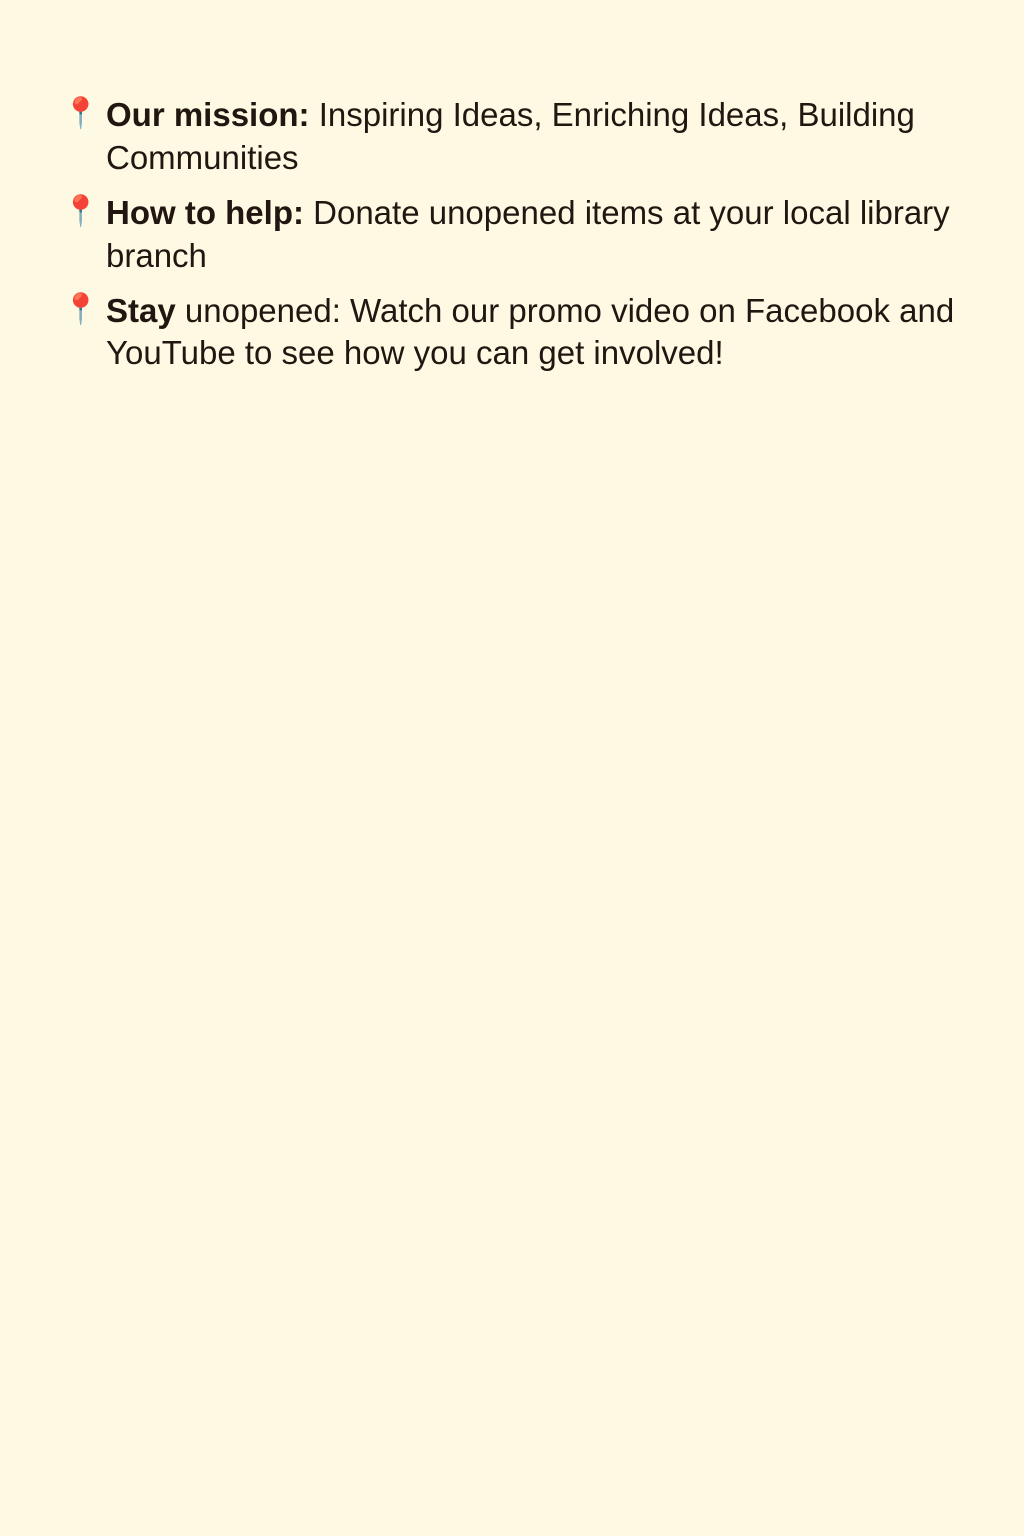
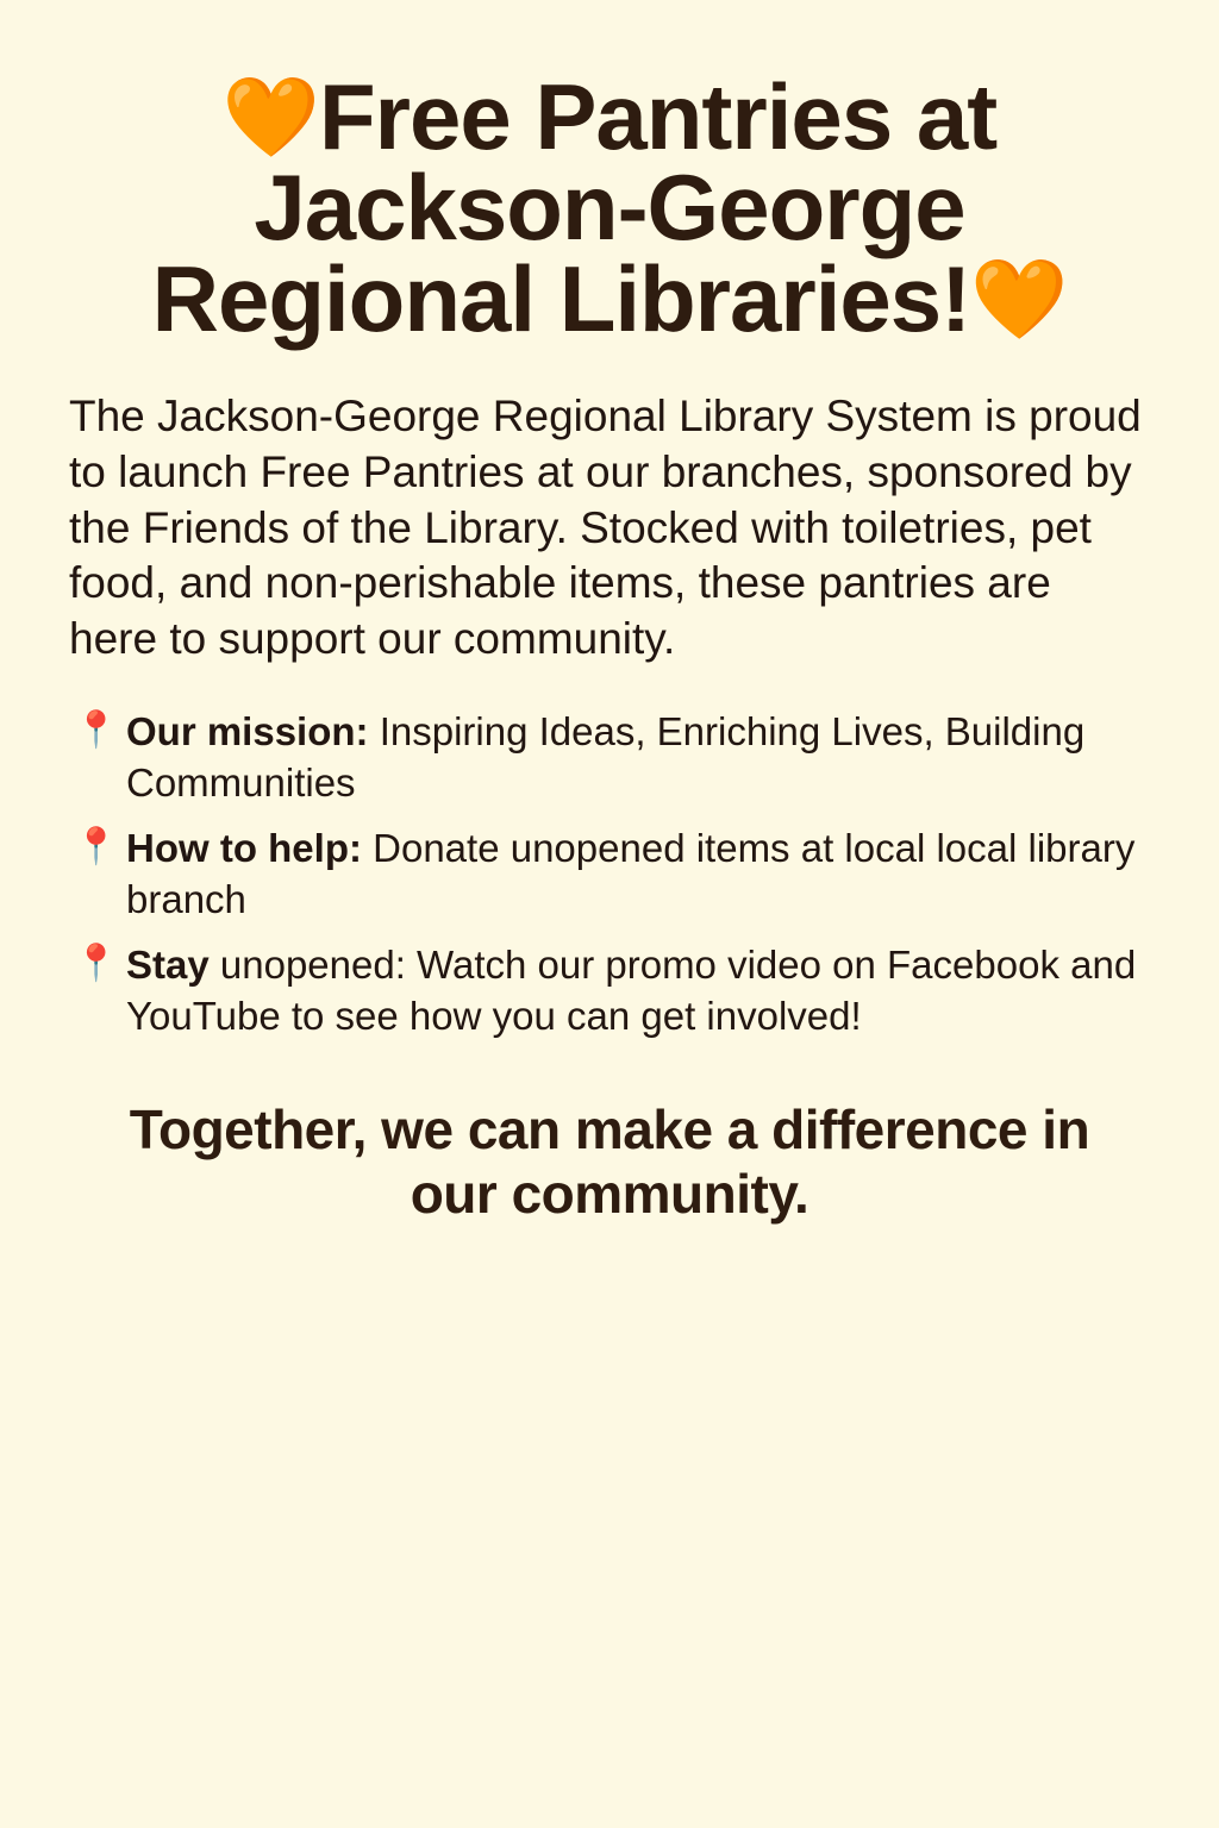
+ 🧡Free Pantries at Jackson-George Regional Libraries!🧡
+ The Jackson-George Regional Library System is proud to launch Free Pantries at our branches, sponsored by the Friends of the Library. Stocked with toiletries, pet food, and non-perishable items, these pantries are here to support our community.
  📍
- Our mission: Inspiring Ideas, Enriching Ideas, Building Communities
+ Our mission: Inspiring Ideas, Enriching Lives, Building Communities
  📍
- How to help: Donate unopened items at your local library branch
+ How to help: Donate unopened items at local local library branch
  📍
  Stay unopened: Watch our promo video on Facebook and YouTube to see how you can get involved!
+ Together, we can make a difference in our community.
